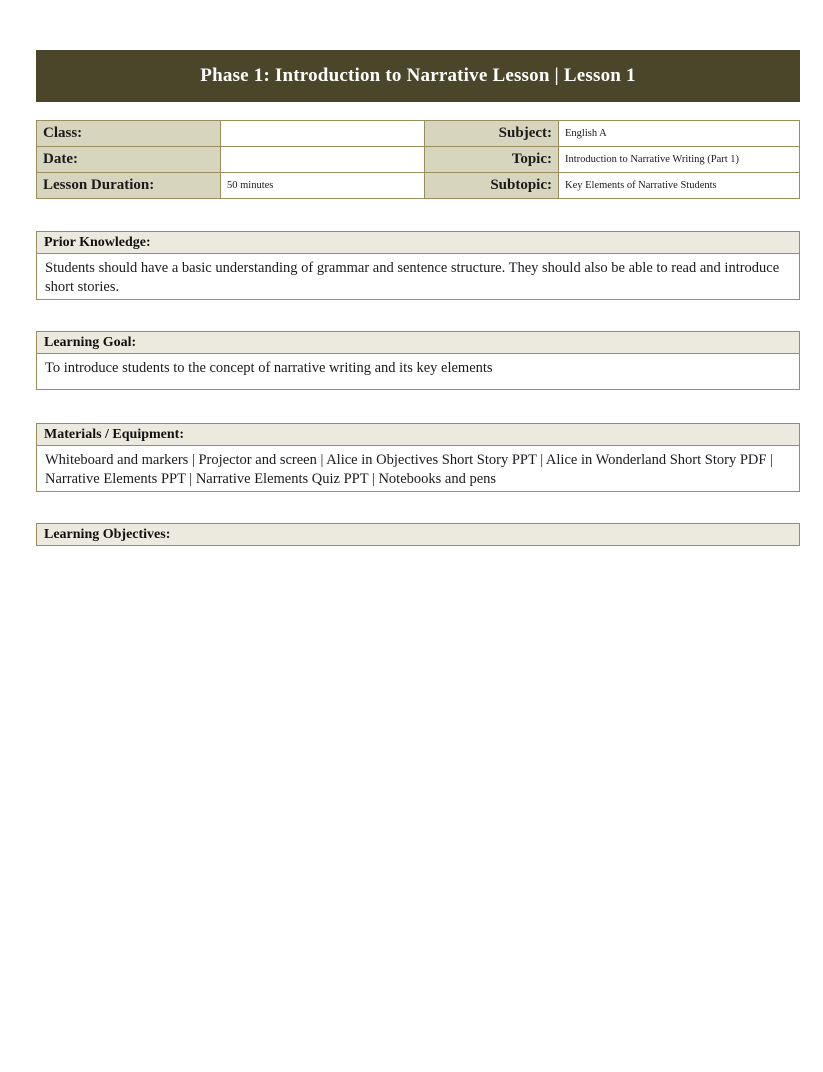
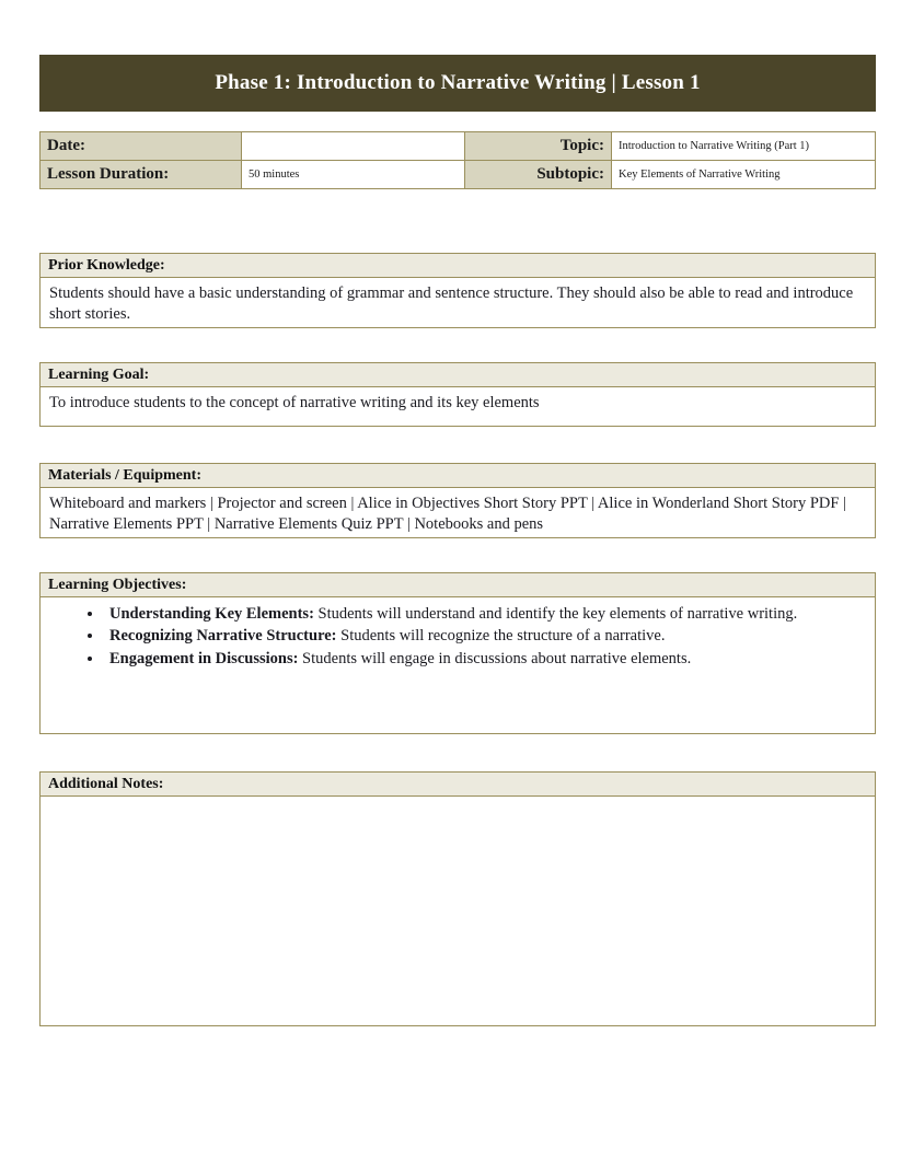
- Phase 1: Introduction to Narrative Lesson | Lesson 1
+ Phase 1: Introduction to Narrative Writing | Lesson 1
- Class:		Subject:	English A
  Date:		Topic:	Introduction to Narrative Writing (Part 1)
- Lesson Duration:	50 minutes	Subtopic:	Key Elements of Narrative Students
+ Lesson Duration:	50 minutes	Subtopic:	Key Elements of Narrative Writing
  Prior Knowledge:
  Students should have a basic understanding of grammar and sentence structure. They should also be able to read and introduce short stories.
  Learning Goal:
  To introduce students to the concept of narrative writing and its key elements
  Materials / Equipment:
  Whiteboard and markers | Projector and screen | Alice in Objectives Short Story PPT | Alice in Wonderland Short Story PDF | Narrative Elements PPT | Narrative Elements Quiz PPT | Notebooks and pens
  Learning Objectives:
+ Understanding Key Elements: Students will understand and identify the key elements of narrative writing.
+ Recognizing Narrative Structure: Students will recognize the structure of a narrative.
+ Engagement in Discussions: Students will engage in discussions about narrative elements.
+ Additional Notes:
